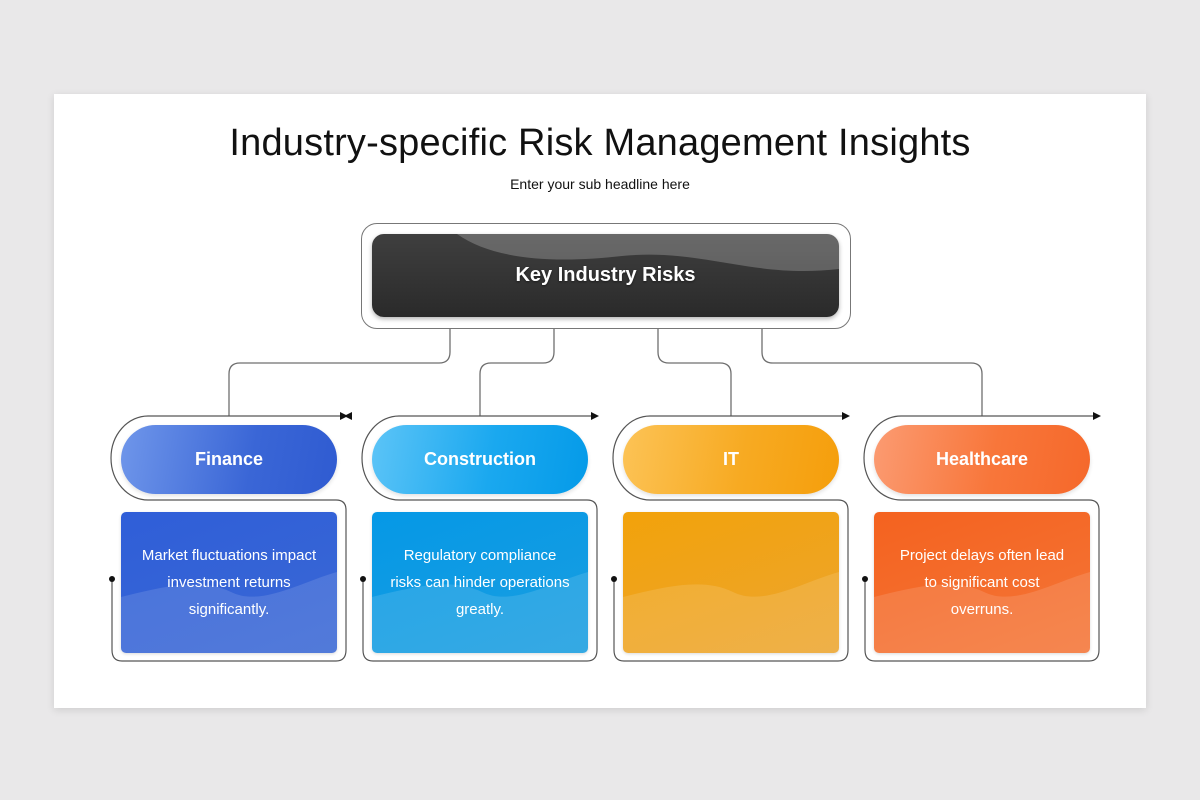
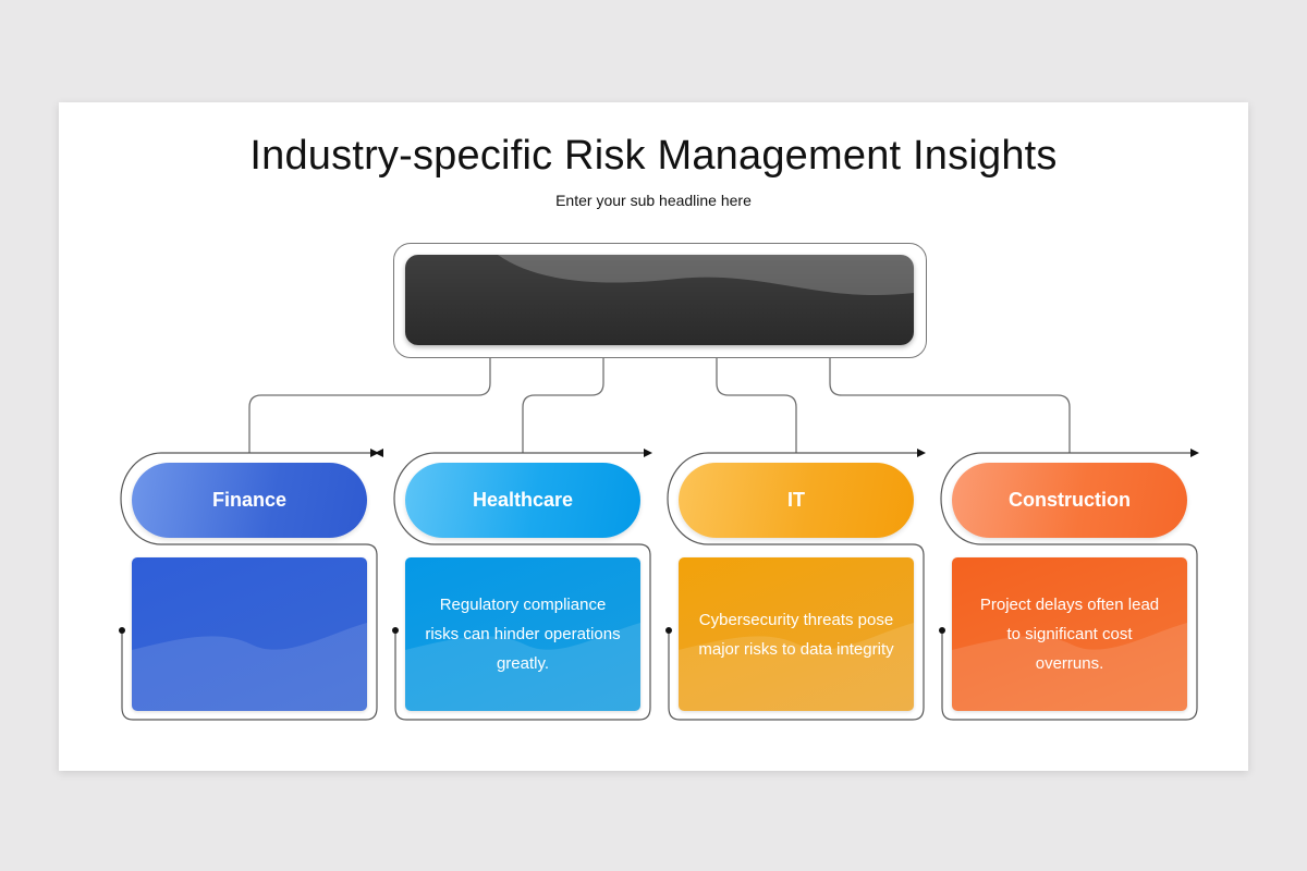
  Industry-specific Risk Management Insights
  Enter your sub headline here
- Key Industry Risks
  Finance
- Market fluctuations impact investment returns significantly.
- Construction
+ Healthcare
  Regulatory compliance risks can hinder operations greatly.
  IT
+ Cybersecurity threats pose major risks to data integrity
- Healthcare
+ Construction
  Project delays often lead to significant cost overruns.
